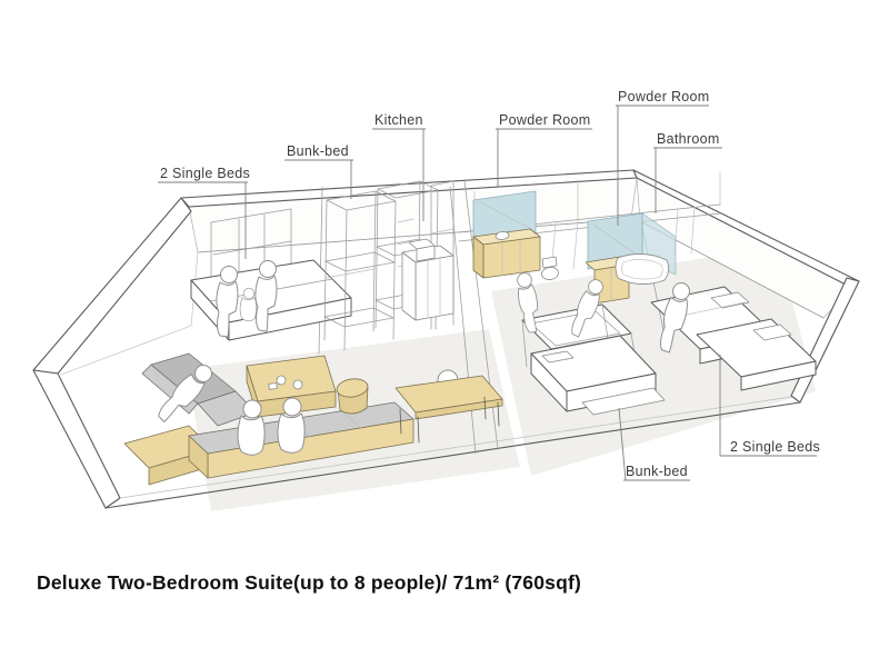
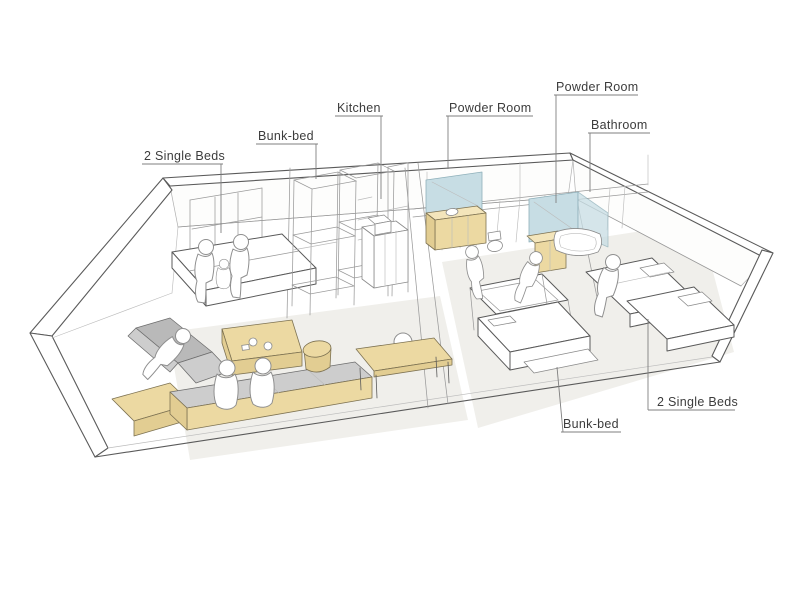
  2 Single Beds
  Bunk-bed
  Kitchen
  Powder Room
  Powder Room
  Bathroom
  Bunk-bed
  2 Single Beds
- Deluxe Two-Bedroom Suite(up to 8 people)/ 71m² (760sqf)
